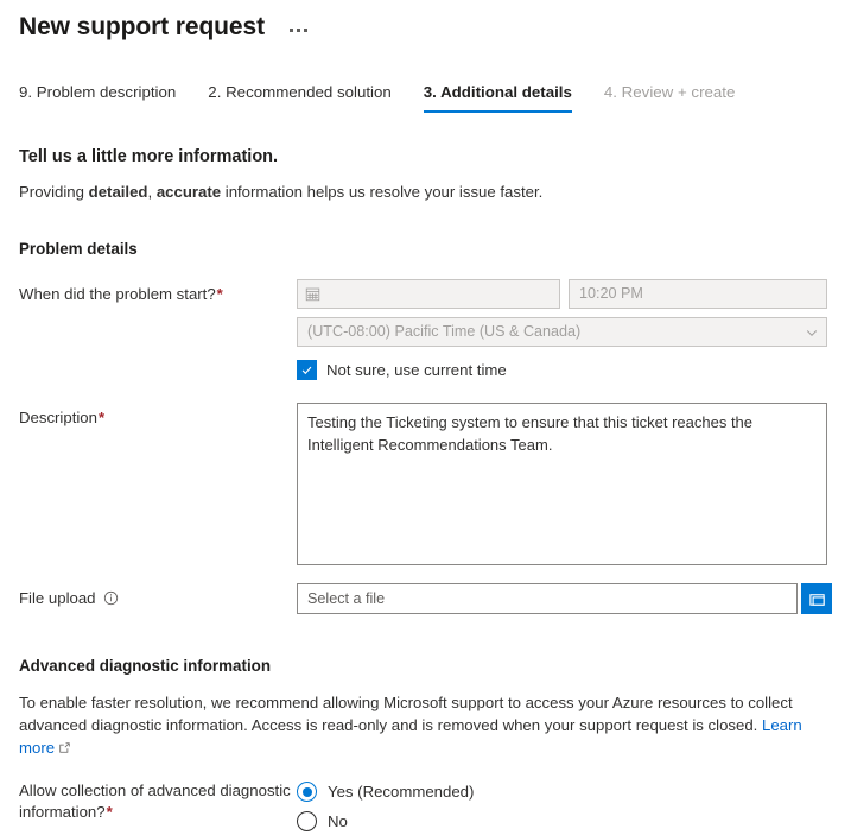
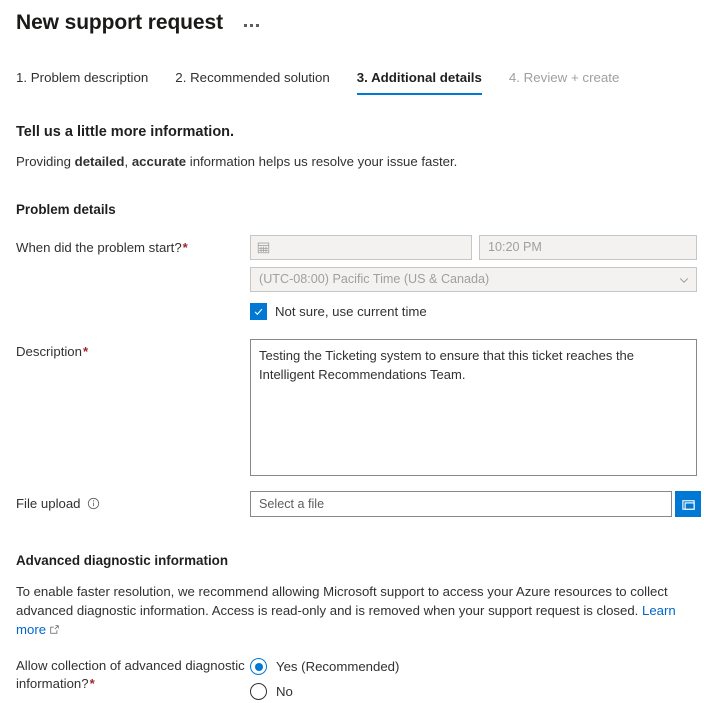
  New support request
- 9. Problem description
+ 1. Problem description
  2. Recommended solution
  3. Additional details
  4. Review + create
  Tell us a little more information.
  Providing detailed, accurate information helps us resolve your issue faster.
  Problem details
  When did the problem start?*
  10:20 PM
  (UTC-08:00) Pacific Time (US & Canada)
  Not sure, use current time
  Description*
  Testing the Ticketing system to ensure that this ticket reaches the Intelligent Recommendations Team.
  File upload
  Select a file
  Advanced diagnostic information
  To enable faster resolution, we recommend allowing Microsoft support to access your Azure resources to collect advanced diagnostic information. Access is read-only and is removed when your support request is closed. Learn more
  Allow collection of advanced diagnostic information?*
  Yes (Recommended)
  No
